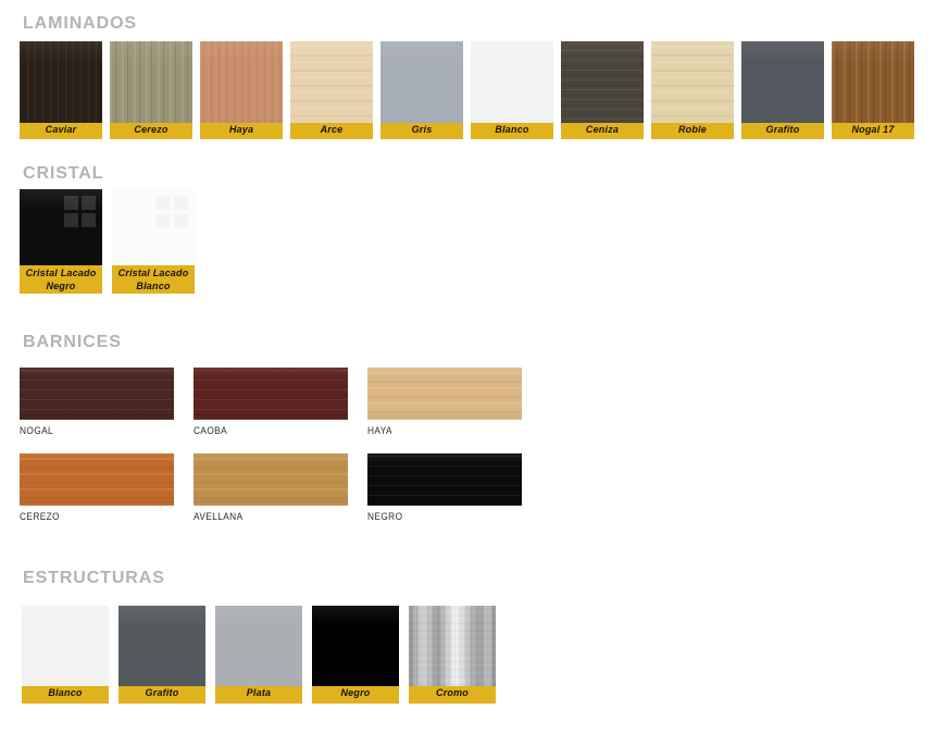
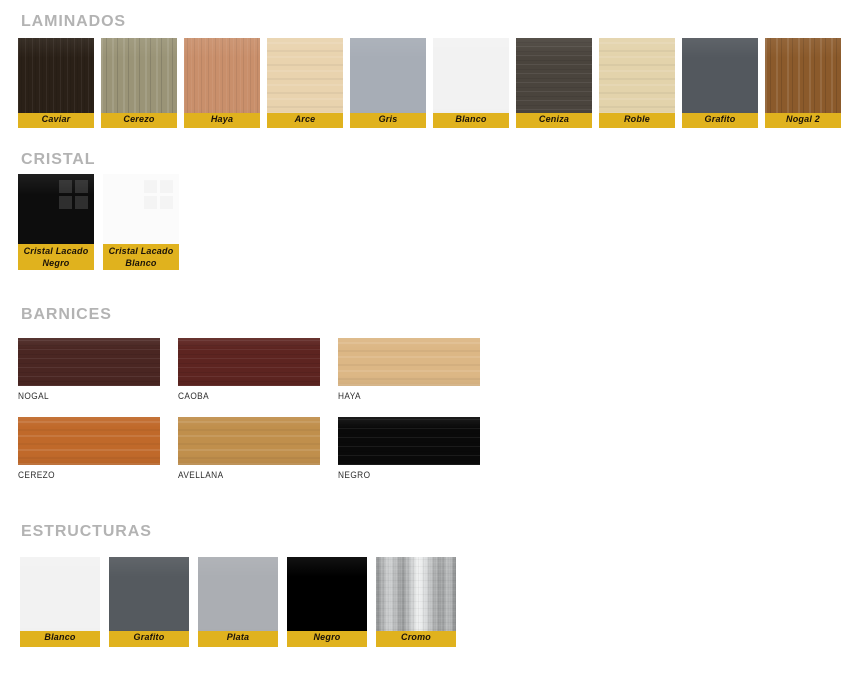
  LAMINADOS
  Caviar
  Cerezo
  Haya
  Arce
  Gris
  Blanco
  Ceniza
  Roble
  Grafito
- Nogal 17
+ Nogal 2
  CRISTAL
  Cristal Lacado
  Negro
  Cristal Lacado
  Blanco
  BARNICES
  NOGAL
  CAOBA
  HAYA
  CEREZO
  AVELLANA
  NEGRO
  ESTRUCTURAS
  Blanco
  Grafito
  Plata
  Negro
  Cromo
